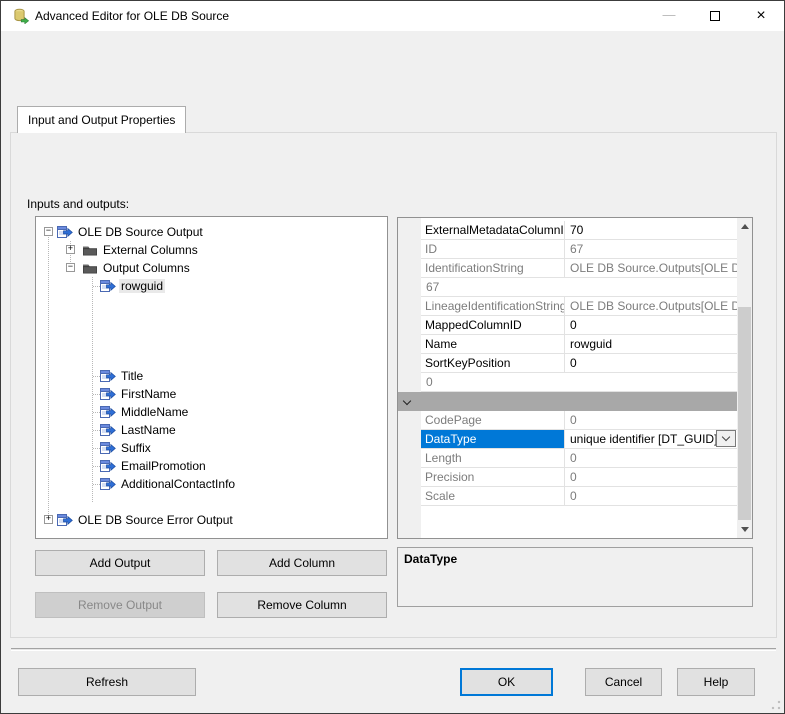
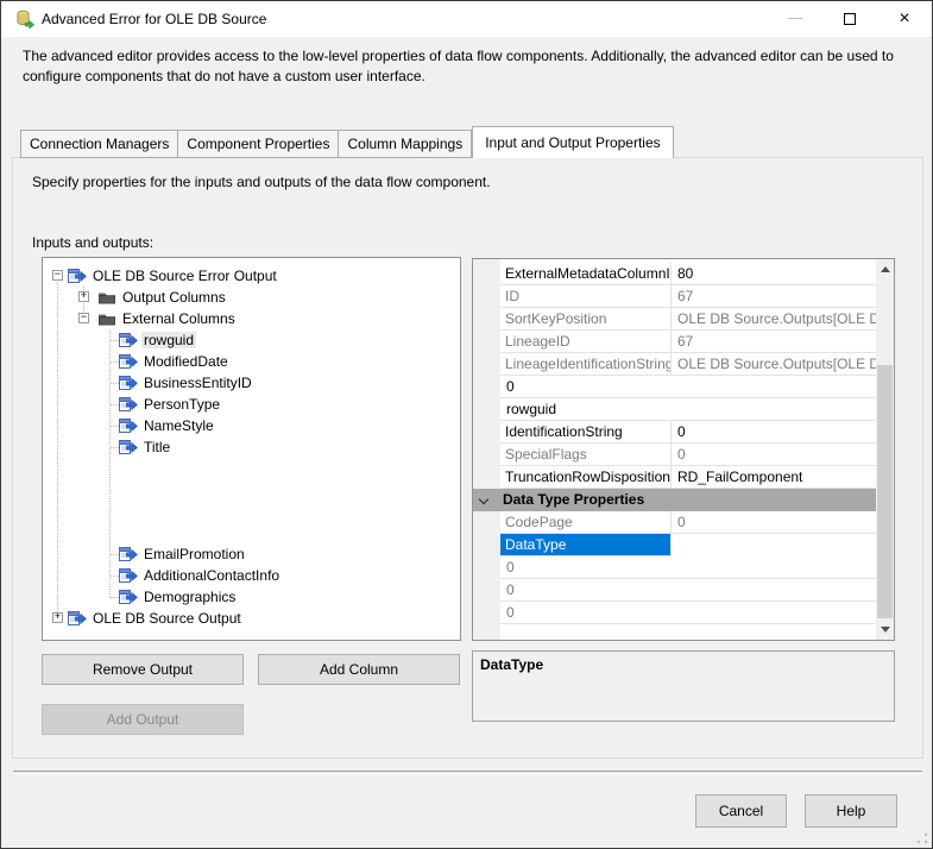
- Advanced Editor for OLE DB Source
+ Advanced Error for OLE DB Source
  —
  ×
+ The advanced editor provides access to the low-level properties of data flow components. Additionally, the advanced editor can be used to configure components that do not have a custom user interface.
+ Connection Managers
+ Component Properties
+ Column Mappings
  Input and Output Properties
+ Specify properties for the inputs and outputs of the data flow component.
  Inputs and outputs:
  −
- OLE DB Source Output
+ OLE DB Source Error Output
  +
- External Columns
+ Output Columns
  −
- Output Columns
+ External Columns
  rowguid
+ ModifiedDate
+ BusinessEntityID
+ PersonType
+ NameStyle
  Title
- FirstName
- MiddleName
- LastName
- Suffix
  EmailPromotion
  AdditionalContactInfo
+ Demographics
  +
- OLE DB Source Error Output
+ OLE DB Source Output
  ExternalMetadataColumnI
- 70
+ 80
  ID
  67
- IdentificationString
+ SortKeyPosition
+ LineageID
  67
  LineageIdentificationString
- MappedColumnID
  0
- Name
  rowguid
- SortKeyPosition
+ IdentificationString
  0
+ SpecialFlags
  0
+ TruncationRowDisposition
+ RD_FailComponent
+ Data Type Properties
  CodePage
  0
  DataType
- unique identifier [DT_GUID]
- Length
  0
- Precision
  0
- Scale
  0
  DataType
- Add Output
+ Remove Output
  Add Column
- Remove Output
+ Add Output
- Remove Column
- Refresh
- OK
  Cancel
  Help
